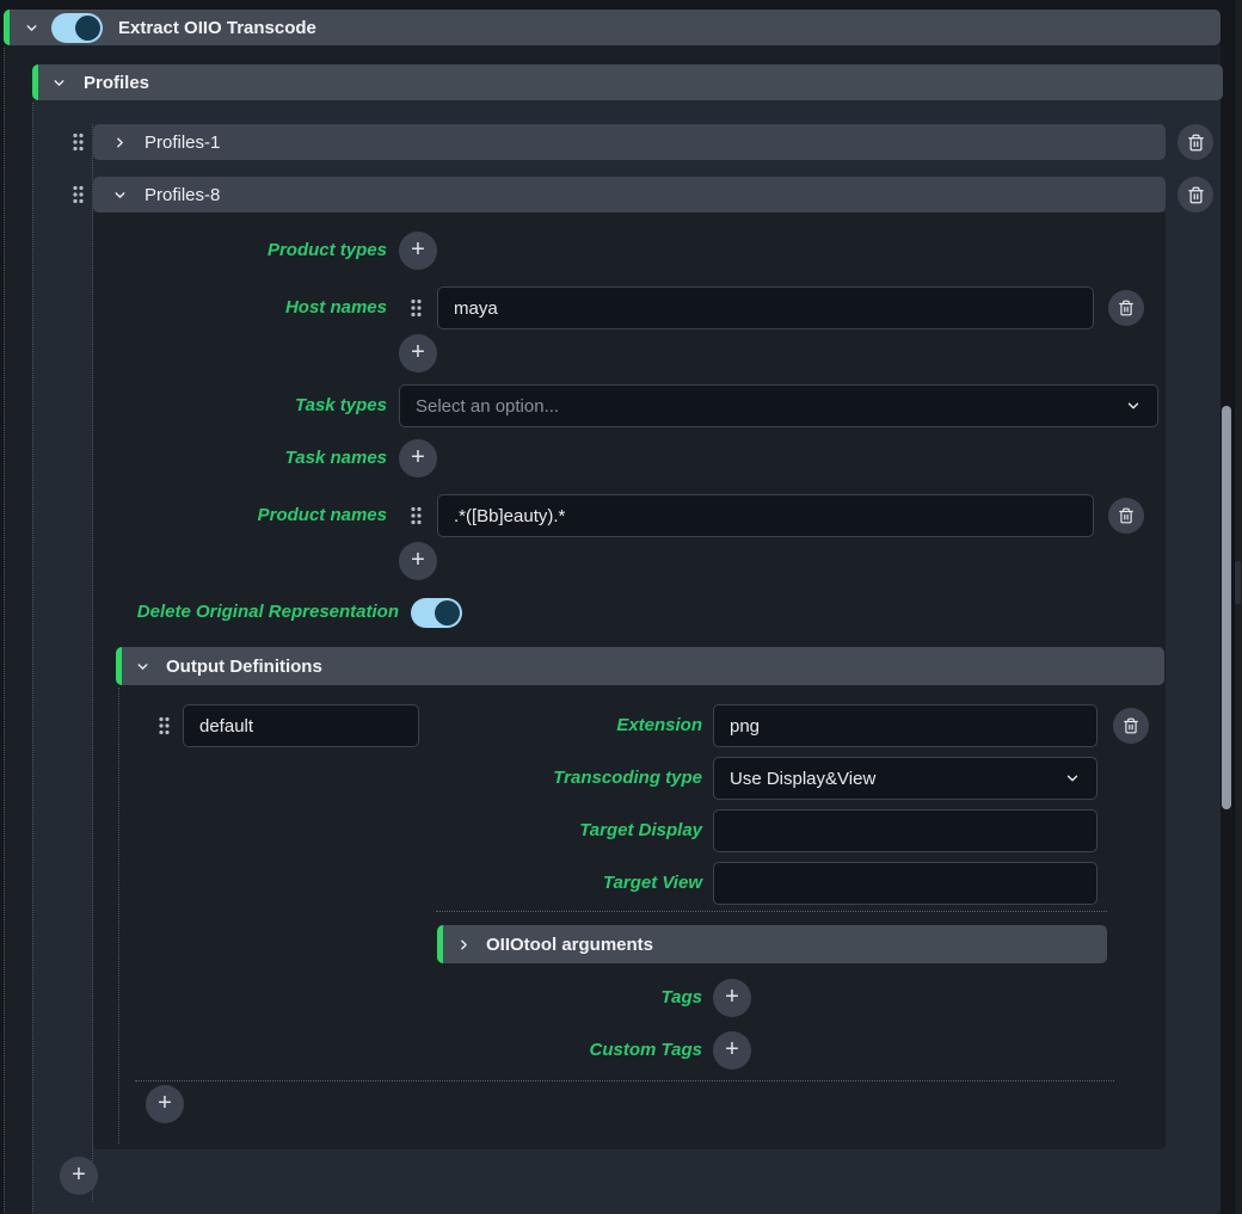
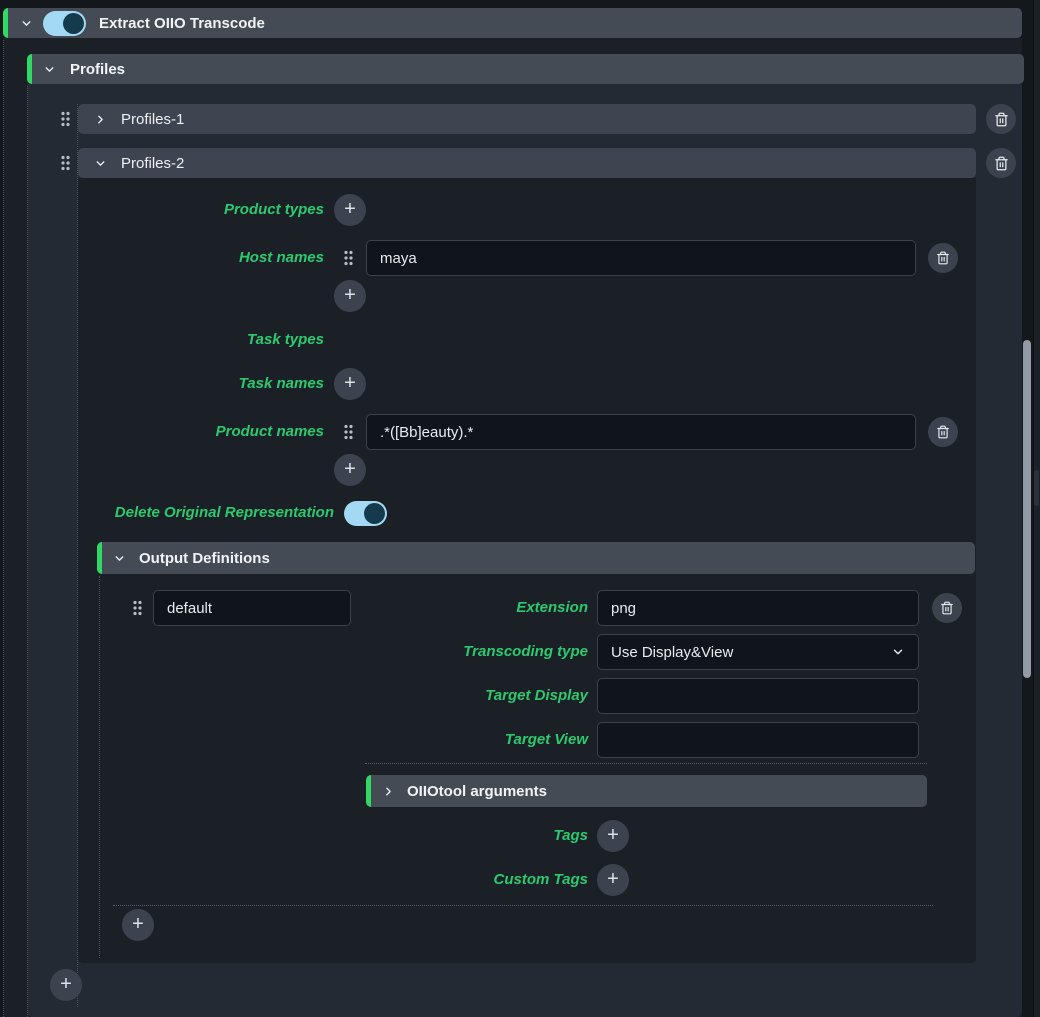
  Extract OIIO Transcode
  Profiles
  Profiles-1
- Profiles-8
+ Profiles-2
  Product types
  +
  Host names
  maya
  +
  Task types
- Select an option...
  Task names
  +
  Product names
  .*([Bb]eauty).*
  +
  Delete Original Representation
  Output Definitions
  default
  Extension
  png
  Transcoding type
  Use Display&View
  Target Display
  Target View
  OIIOtool arguments
  Tags
  +
  Custom Tags
  +
  +
  +
